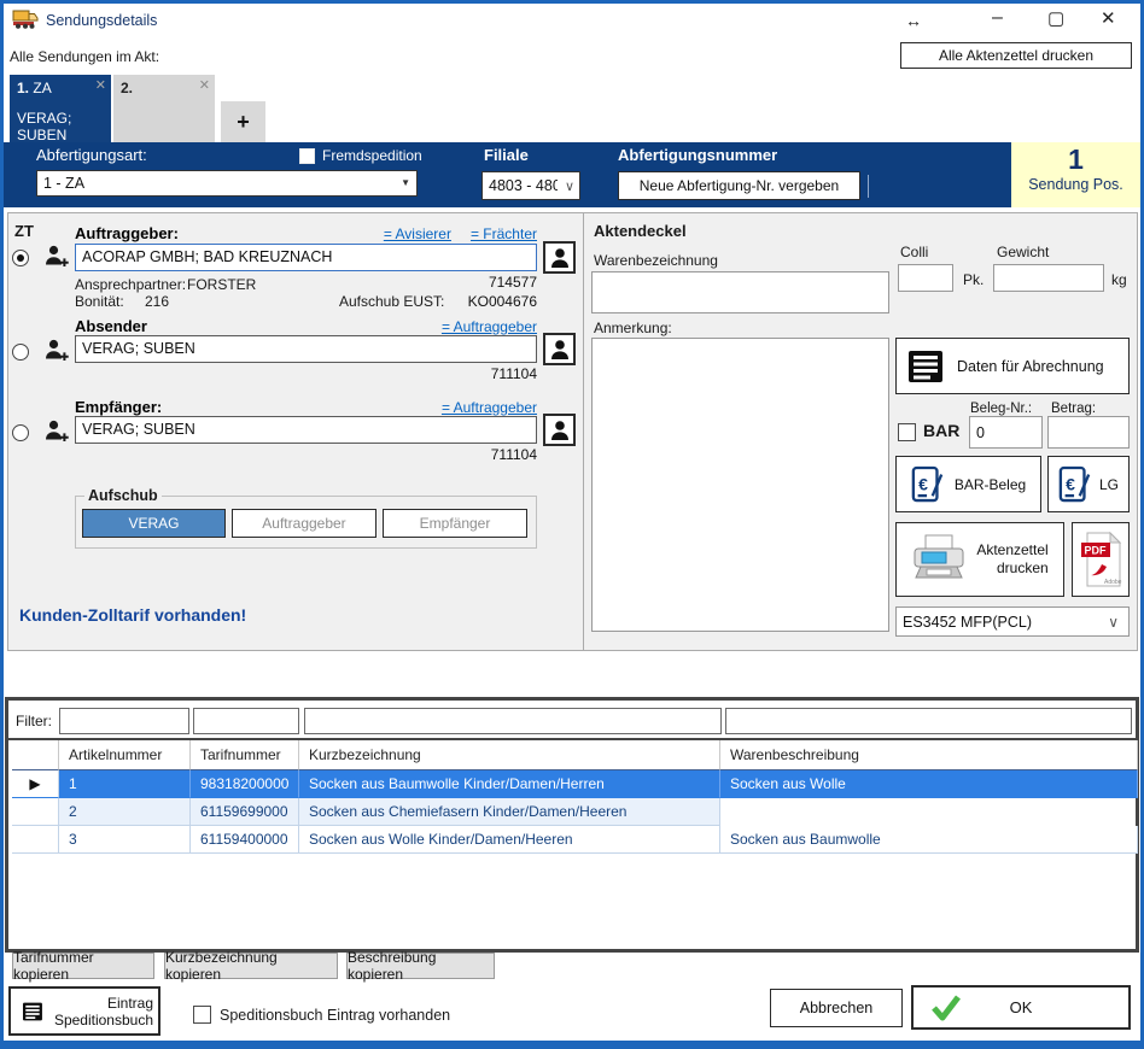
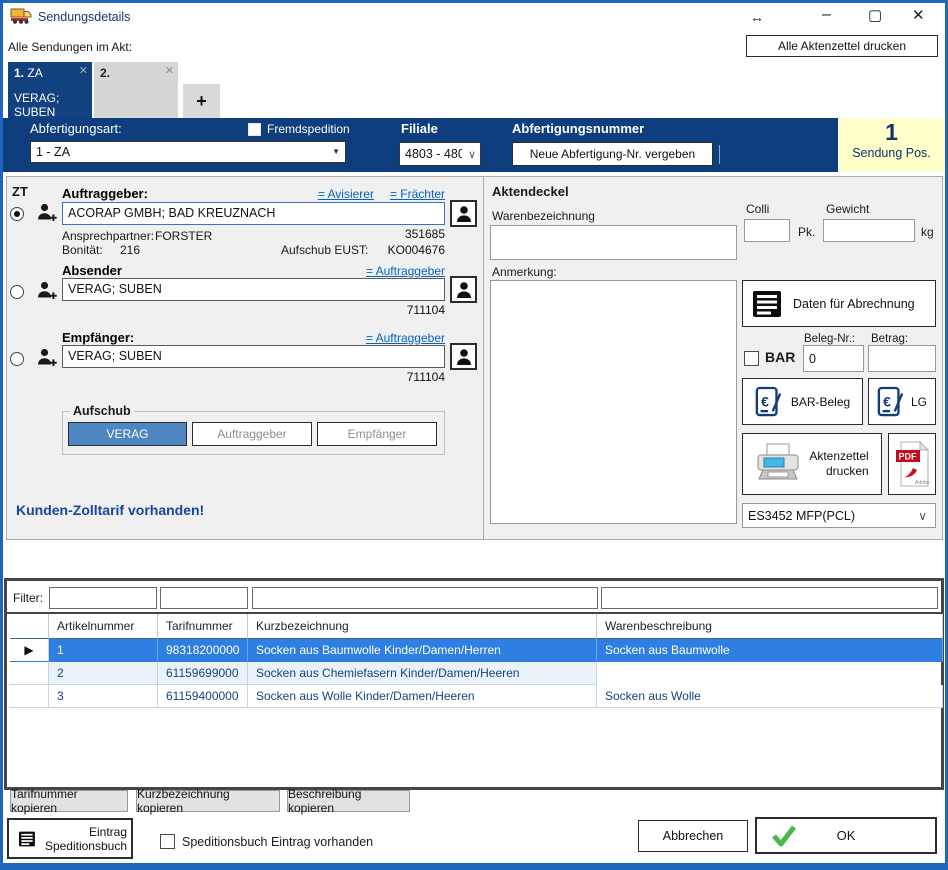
  Sendungsdetails
  ↔
  –
  ▢
  ✕
  Alle Aktenzettel drucken
  Alle Sendungen im Akt:
  1. ZA
  ✕
  VERAG;
  SUBEN
  2.
  ✕
  +
  Abfertigungsart:
  1 - ZA
  ▼
  Fremdspedition
  Filiale
  4803 - 480
  ∨
  Abfertigungsnummer
  Neue Abfertigung-Nr. vergeben
  1
  Sendung Pos.
  ZT
  Auftraggeber:
  = Avisierer
  = Frächter
  ACORAP GMBH; BAD KREUZNACH
  Ansprechpartner:
  FORSTER
- 714577
+ 351685
  Bonität:
  216
  Aufschub EUST:
  KO004676
  Absender
  = Auftraggeber
  VERAG; SUBEN
  711104
  Empfänger:
  = Auftraggeber
  VERAG; SUBEN
  711104
  Aufschub
  VERAG
  Auftraggeber
  Empfänger
  Kunden-Zolltarif vorhanden!
  Aktendeckel
  Warenbezeichnung
  Anmerkung:
  Colli
  Pk.
  Gewicht
  kg
  Daten für Abrechnung
  BAR
  Beleg-Nr.:
  0
  Betrag:
  €
  BAR-Beleg
  €
  LG
  Aktenzettel
  drucken
  PDF
  ES3452 MFP(PCL)
  ∨
  Filter:
  Artikelnummer
  Tarifnummer
  Kurzbezeichnung
  Warenbeschreibung
  ▶
  1
  98318200000
  Socken aus Baumwolle Kinder/Damen/Herren
- Socken aus Wolle
+ Socken aus Baumwolle
  2
  61159699000
  Socken aus Chemiefasern Kinder/Damen/Heeren
  3
  61159400000
  Socken aus Wolle Kinder/Damen/Heeren
- Socken aus Baumwolle
+ Socken aus Wolle
  Tarifnummer kopieren
  Kurzbezeichnung kopieren
  Beschreibung kopieren
  Eintrag
  Speditionsbuch
  Speditionsbuch Eintrag vorhanden
  Abbrechen
  OK
